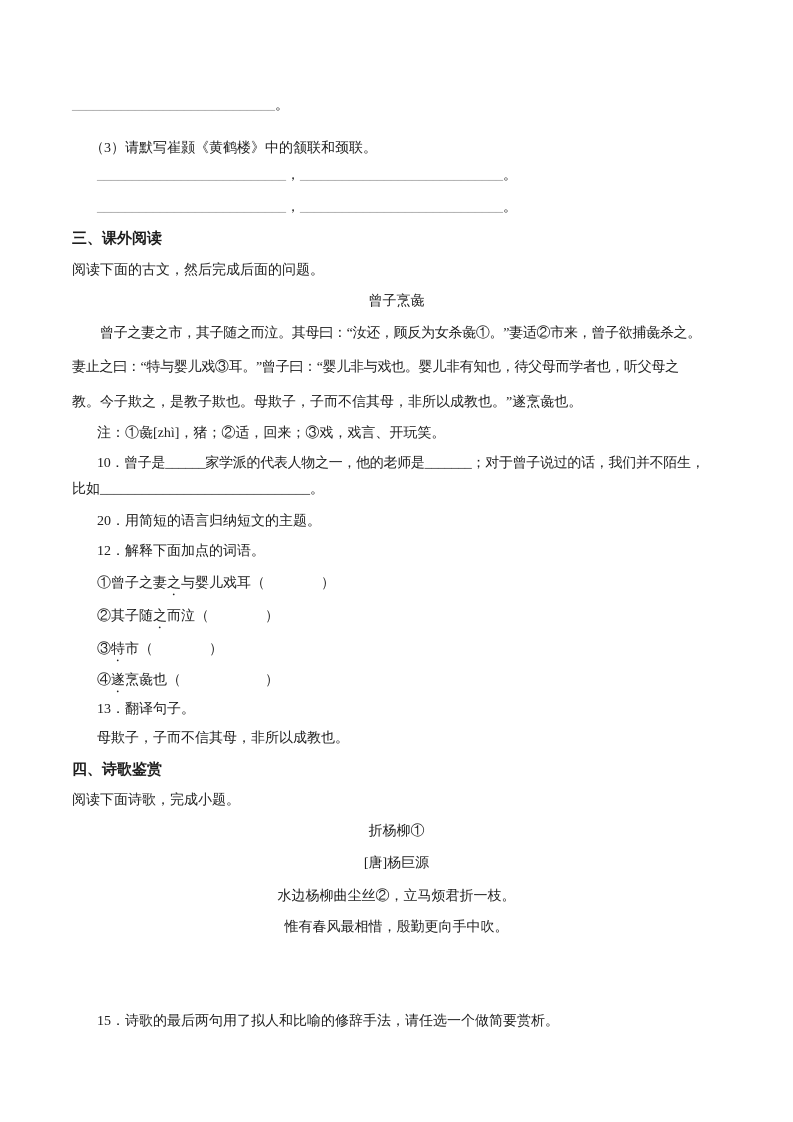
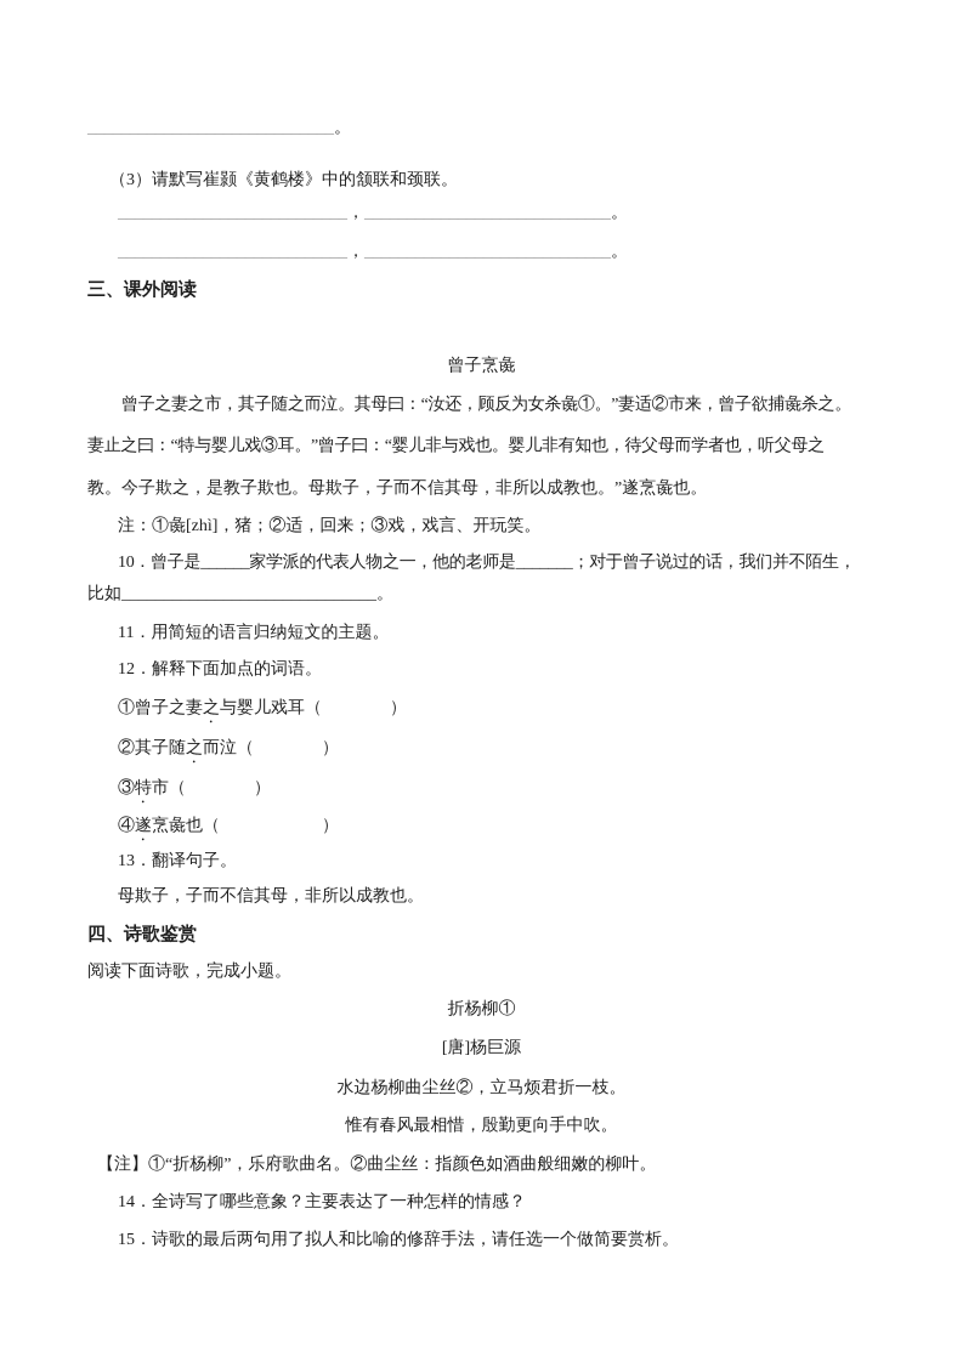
  _____________________________。
  （3）请默写崔颢《黄鹤楼》中的颔联和颈联。
  ___________________________，_____________________________。
  ___________________________，_____________________________。
  三、课外阅读
- 阅读下面的古文，然后完成后面的问题。
  曾子烹彘
  曾子之妻之市，其子随之而泣。其母曰：“汝还，顾反为女杀彘①。”妻适②市来，曾子欲捕彘杀之。
  妻止之曰：“特与婴儿戏③耳。”曾子曰：“婴儿非与戏也。婴儿非有知也，待父母而学者也，听父母之
  教。今子欺之，是教子欺也。母欺子，子而不信其母，非所以成教也。”遂烹彘也。
  注：①彘[zhì]，猪；②适，回来；③戏，戏言、开玩笑。
  10．曾子是______家学派的代表人物之一，他的老师是_______；对于曾子说过的话，我们并不陌生，
  比如______________________________。
- 20．用简短的语言归纳短文的主题。
+ 11．用简短的语言归纳短文的主题。
  12．解释下面加点的词语。
  ①曾子之妻之与婴儿戏耳（ ）
  ②其子随之而泣（ ）
  ③特市（ ）
  ④遂烹彘也（ ）
  13．翻译句子。
  母欺子，子而不信其母，非所以成教也。
  四、诗歌鉴赏
  阅读下面诗歌，完成小题。
  折杨柳①
  [唐]杨巨源
  水边杨柳曲尘丝②，立马烦君折一枝。
  惟有春风最相惜，殷勤更向手中吹。
+ 【注】①“折杨柳”，乐府歌曲名。②曲尘丝：指颜色如酒曲般细嫩的柳叶。
+ 14．全诗写了哪些意象？主要表达了一种怎样的情感？
  15．诗歌的最后两句用了拟人和比喻的修辞手法，请任选一个做简要赏析。
